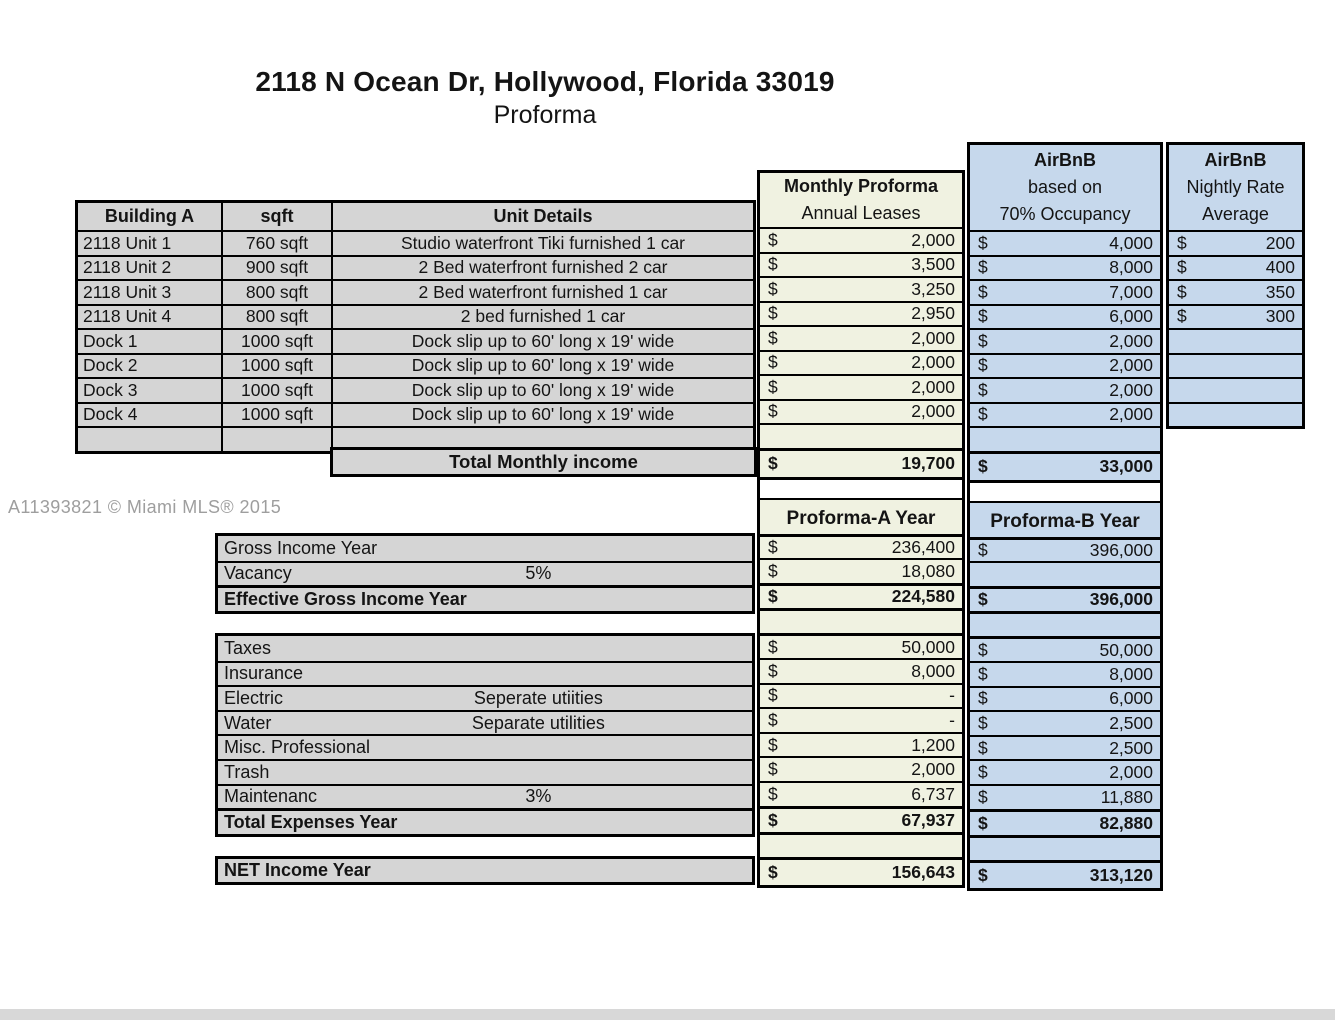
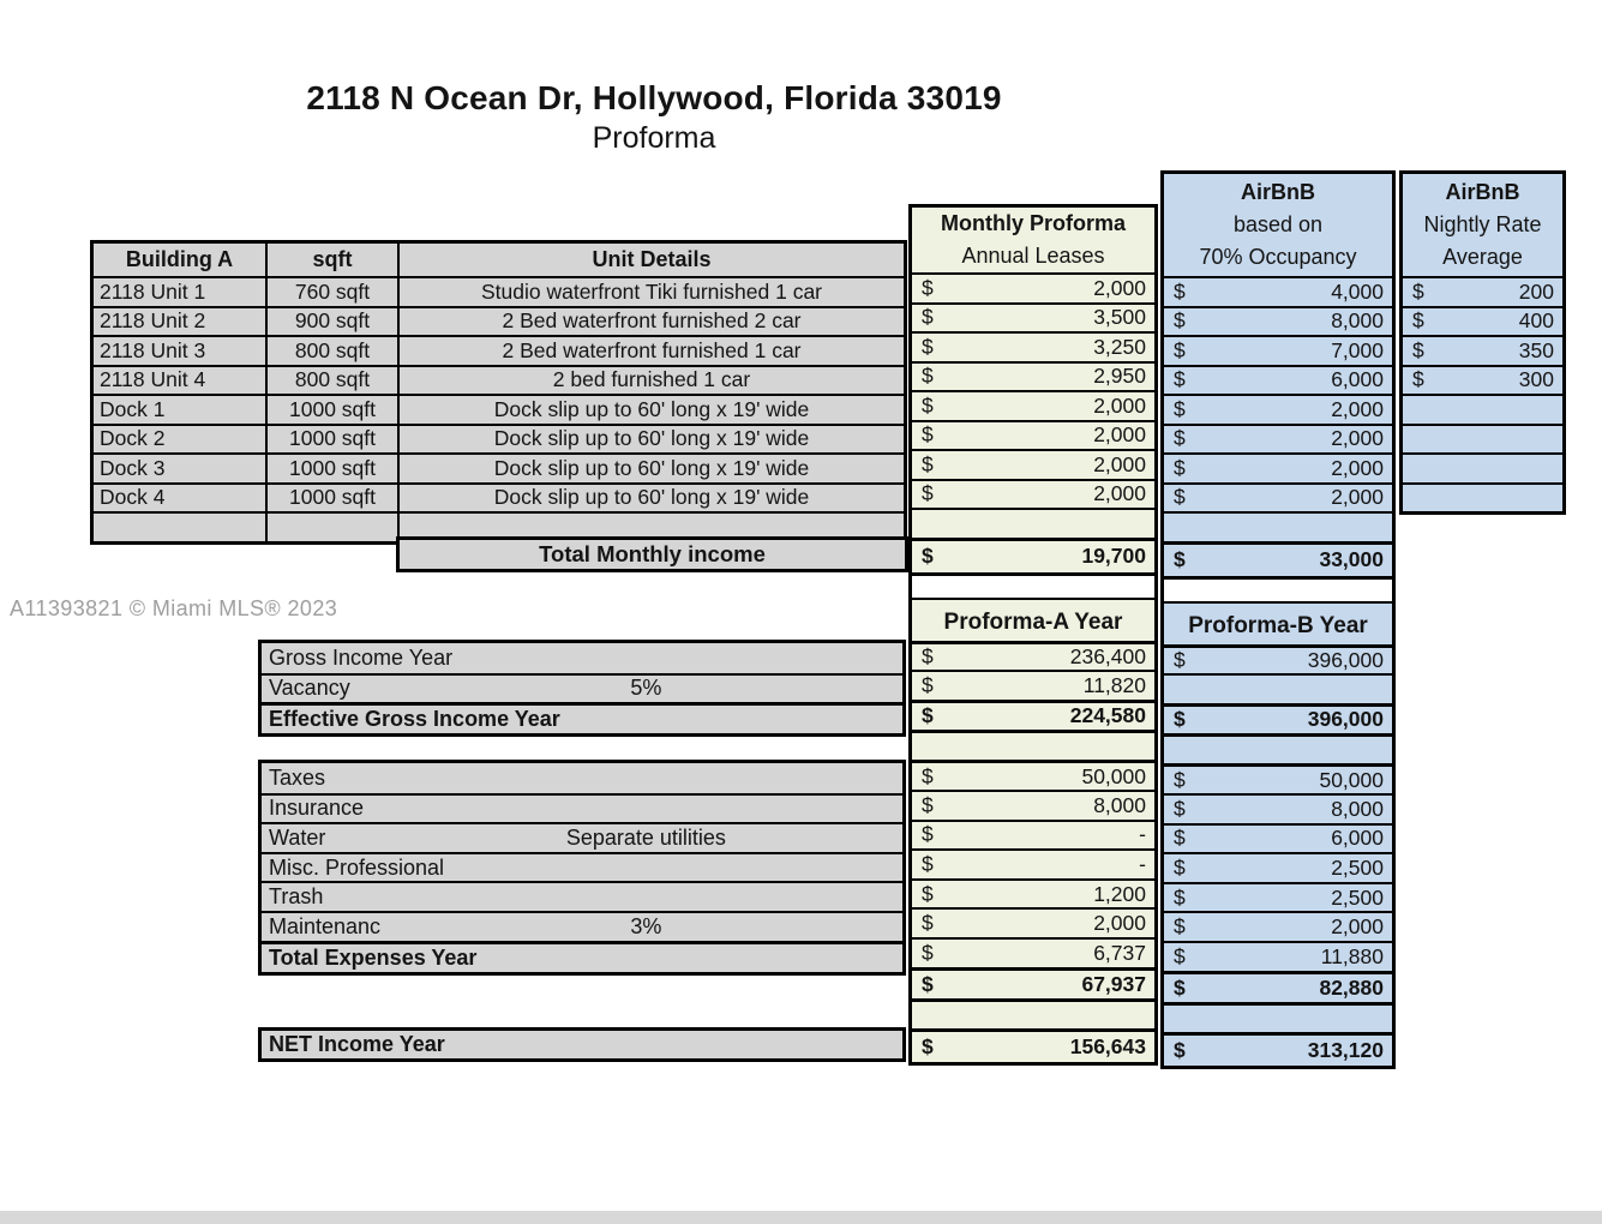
  2118 N Ocean Dr, Hollywood, Florida 33019
  Proforma
- A11393821 © Miami MLS® 2015
+ A11393821 © Miami MLS® 2023
  Building A
  sqft
  Unit Details
  2118 Unit 1
  760 sqft
  Studio waterfront Tiki furnished 1 car
  2118 Unit 2
  900 sqft
  2 Bed waterfront furnished 2 car
  2118 Unit 3
  800 sqft
  2 Bed waterfront furnished 1 car
  2118 Unit 4
  800 sqft
  2 bed furnished 1 car
  Dock 1
  1000 sqft
  Dock slip up to 60' long x 19' wide
  Dock 2
  1000 sqft
  Dock slip up to 60' long x 19' wide
  Dock 3
  1000 sqft
  Dock slip up to 60' long x 19' wide
  Dock 4
  1000 sqft
  Dock slip up to 60' long x 19' wide
  Total Monthly income
  Monthly Proforma
  Annual Leases
  $
  2,000
  $
  3,500
  $
  3,250
  $
  2,950
  $
  2,000
  $
  2,000
  $
  2,000
  $
  2,000
  $
  19,700
  Proforma-A Year
  $
  236,400
  $
- 18,080
+ 11,820
  $
  224,580
  $
  50,000
  $
  8,000
  $
  -
  $
  -
  $
  1,200
  $
  2,000
  $
  6,737
  $
  67,937
  $
  156,643
  AirBnB
  based on
  70% Occupancy
  $
  4,000
  $
  8,000
  $
  7,000
  $
  6,000
  $
  2,000
  $
  2,000
  $
  2,000
  $
  2,000
  $
  33,000
  Proforma-B Year
  $
  396,000
  $
  396,000
  $
  50,000
  $
  8,000
  $
  6,000
  $
  2,500
  $
  2,500
  $
  2,000
  $
  11,880
  $
  82,880
  $
  313,120
  AirBnB
  Nightly Rate
  Average
  $
  200
  $
  400
  $
  350
  $
  300
  Gross Income Year
  Vacancy
  5%
  Effective Gross Income Year
  Taxes
  Insurance
- Electric
- Seperate utiities
  Water
  Separate utilities
  Misc. Professional
  Trash
  Maintenanc
  3%
  Total Expenses Year
  NET Income Year
